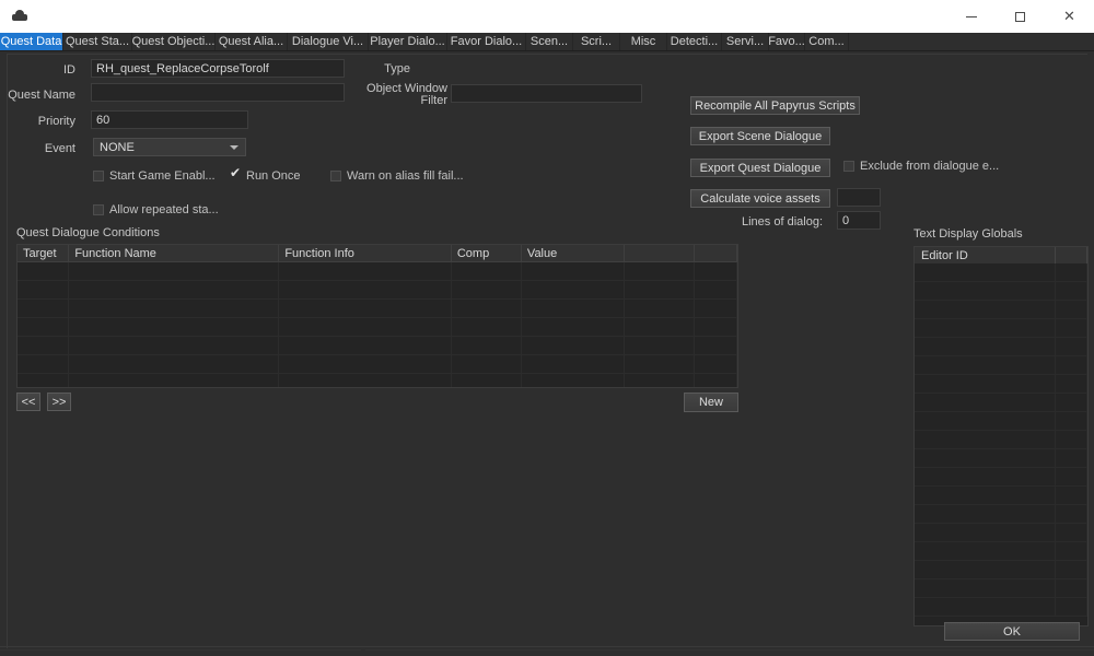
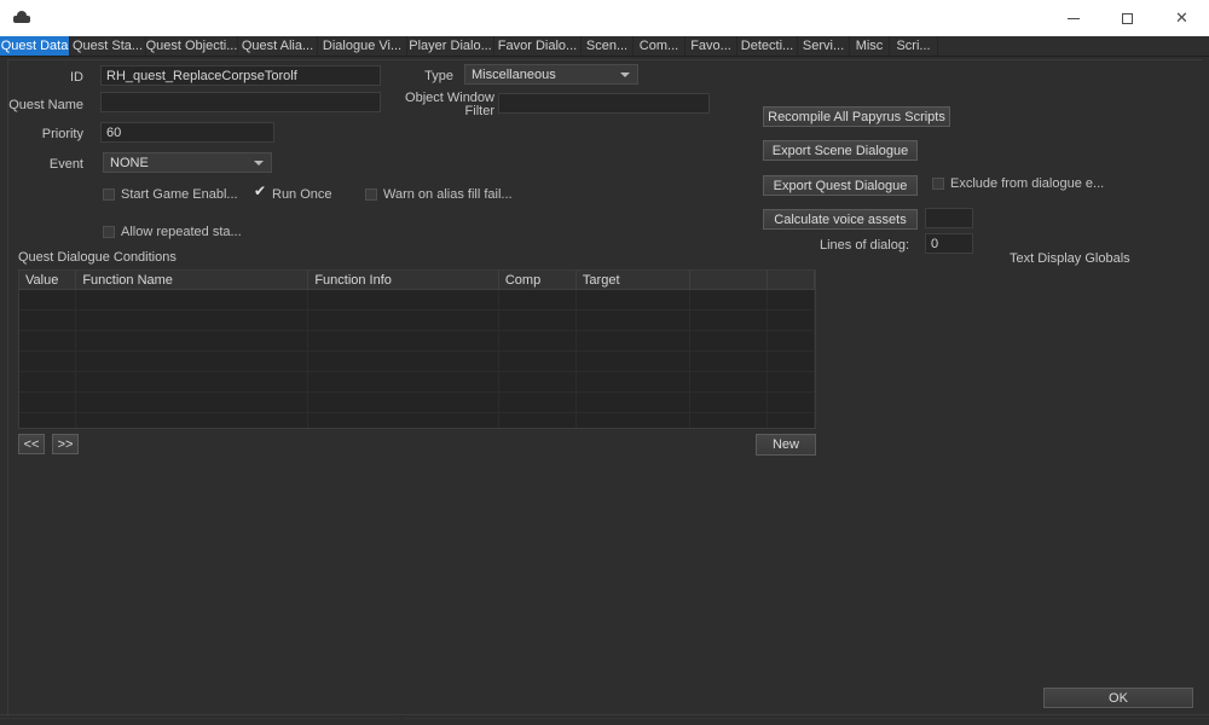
  ✕
  Quest Data
  Quest Sta...
  Quest Objecti...
  Quest Alia...
  Dialogue Vi...
  Player Dialo...
  Favor Dialo...
  Scen...
- Scri...
+ Com...
- Misc
+ Favo...
  Detecti...
  Servi...
- Favo...
+ Misc
- Com...
+ Scri...
  ID
  RH_quest_ReplaceCorpseTorolf
  Quest Name
  Priority
  60
  Event
  NONE
  Type
+ Miscellaneous
  Object Window
  Filter
  Start Game Enabl...
  Run Once
  Warn on alias fill fail...
  Allow repeated sta...
  Recompile All Papyrus Scripts
  Export Scene Dialogue
  Export Quest Dialogue
  Exclude from dialogue e...
  Calculate voice assets
  Lines of dialog:
  0
  Quest Dialogue Conditions
- Target
+ Value
  Function Name
  Function Info
  Comp
- Value
+ Target
  <<
  >>
  New
  Text Display Globals
- Editor ID
  OK
